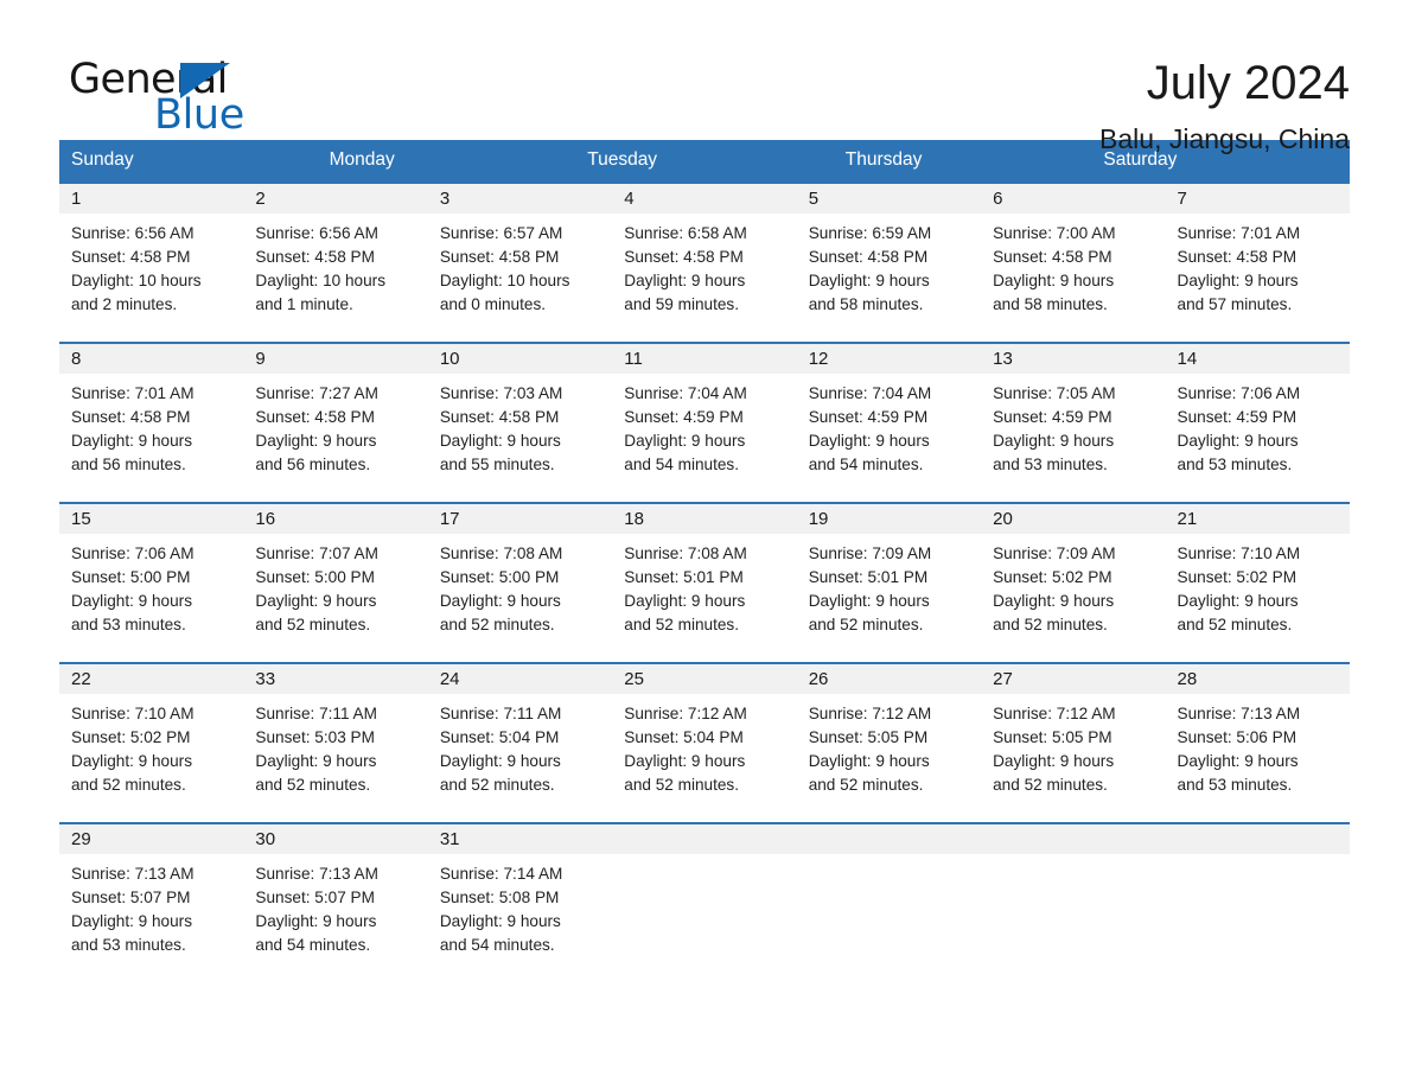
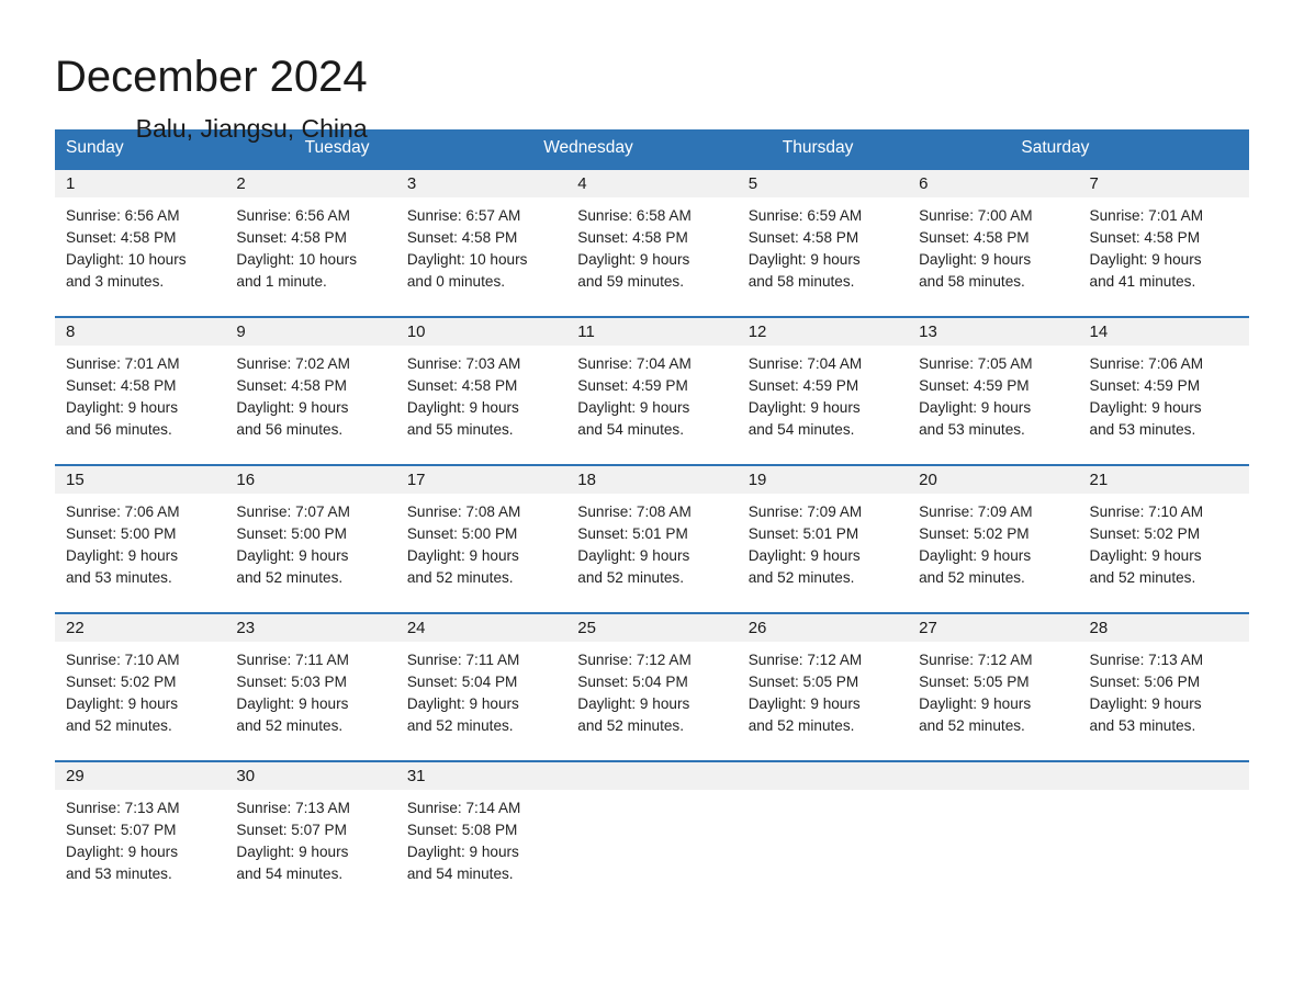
- General
- Blue
- July 2024
+ December 2024
  Balu, Jiangsu, China
  Sunday
- Monday
  Tuesday
+ Wednesday
  Thursday
  Saturday
  1
  Sunrise: 6:56 AM
  Sunset: 4:58 PM
  Daylight: 10 hours
- and 2 minutes.
+ and 3 minutes.
  2
  Sunrise: 6:56 AM
  Sunset: 4:58 PM
  Daylight: 10 hours
  and 1 minute.
  3
  Sunrise: 6:57 AM
  Sunset: 4:58 PM
  Daylight: 10 hours
  and 0 minutes.
  4
  Sunrise: 6:58 AM
  Sunset: 4:58 PM
  Daylight: 9 hours
  and 59 minutes.
  5
  Sunrise: 6:59 AM
  Sunset: 4:58 PM
  Daylight: 9 hours
  and 58 minutes.
  6
  Sunrise: 7:00 AM
  Sunset: 4:58 PM
  Daylight: 9 hours
  and 58 minutes.
  7
  Sunrise: 7:01 AM
  Sunset: 4:58 PM
  Daylight: 9 hours
- and 57 minutes.
+ and 41 minutes.
  8
  Sunrise: 7:01 AM
  Sunset: 4:58 PM
  Daylight: 9 hours
  and 56 minutes.
  9
- Sunrise: 7:27 AM
+ Sunrise: 7:02 AM
  Sunset: 4:58 PM
  Daylight: 9 hours
  and 56 minutes.
  10
  Sunrise: 7:03 AM
  Sunset: 4:58 PM
  Daylight: 9 hours
  and 55 minutes.
  11
  Sunrise: 7:04 AM
  Sunset: 4:59 PM
  Daylight: 9 hours
  and 54 minutes.
  12
  Sunrise: 7:04 AM
  Sunset: 4:59 PM
  Daylight: 9 hours
  and 54 minutes.
  13
  Sunrise: 7:05 AM
  Sunset: 4:59 PM
  Daylight: 9 hours
  and 53 minutes.
  14
  Sunrise: 7:06 AM
  Sunset: 4:59 PM
  Daylight: 9 hours
  and 53 minutes.
  15
  Sunrise: 7:06 AM
  Sunset: 5:00 PM
  Daylight: 9 hours
  and 53 minutes.
  16
  Sunrise: 7:07 AM
  Sunset: 5:00 PM
  Daylight: 9 hours
  and 52 minutes.
  17
  Sunrise: 7:08 AM
  Sunset: 5:00 PM
  Daylight: 9 hours
  and 52 minutes.
  18
  Sunrise: 7:08 AM
  Sunset: 5:01 PM
  Daylight: 9 hours
  and 52 minutes.
  19
  Sunrise: 7:09 AM
  Sunset: 5:01 PM
  Daylight: 9 hours
  and 52 minutes.
  20
  Sunrise: 7:09 AM
  Sunset: 5:02 PM
  Daylight: 9 hours
  and 52 minutes.
  21
  Sunrise: 7:10 AM
  Sunset: 5:02 PM
  Daylight: 9 hours
  and 52 minutes.
  22
  Sunrise: 7:10 AM
  Sunset: 5:02 PM
  Daylight: 9 hours
  and 52 minutes.
- 33
+ 23
  Sunrise: 7:11 AM
  Sunset: 5:03 PM
  Daylight: 9 hours
  and 52 minutes.
  24
  Sunrise: 7:11 AM
  Sunset: 5:04 PM
  Daylight: 9 hours
  and 52 minutes.
  25
  Sunrise: 7:12 AM
  Sunset: 5:04 PM
  Daylight: 9 hours
  and 52 minutes.
  26
  Sunrise: 7:12 AM
  Sunset: 5:05 PM
  Daylight: 9 hours
  and 52 minutes.
  27
  Sunrise: 7:12 AM
  Sunset: 5:05 PM
  Daylight: 9 hours
  and 52 minutes.
  28
  Sunrise: 7:13 AM
  Sunset: 5:06 PM
  Daylight: 9 hours
  and 53 minutes.
  29
  Sunrise: 7:13 AM
  Sunset: 5:07 PM
  Daylight: 9 hours
  and 53 minutes.
  30
  Sunrise: 7:13 AM
  Sunset: 5:07 PM
  Daylight: 9 hours
  and 54 minutes.
  31
  Sunrise: 7:14 AM
  Sunset: 5:08 PM
  Daylight: 9 hours
  and 54 minutes.
